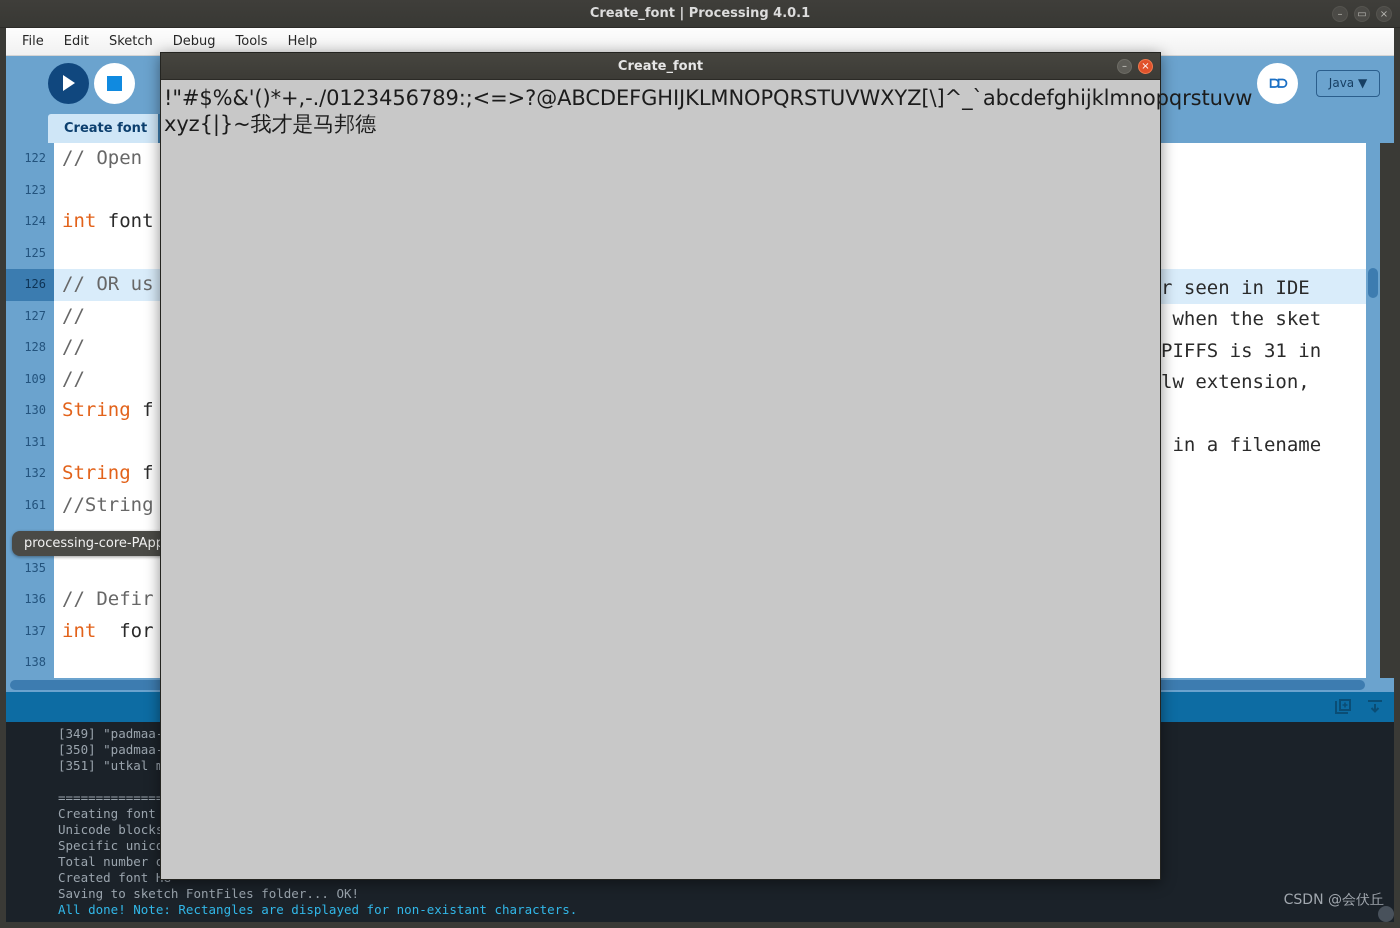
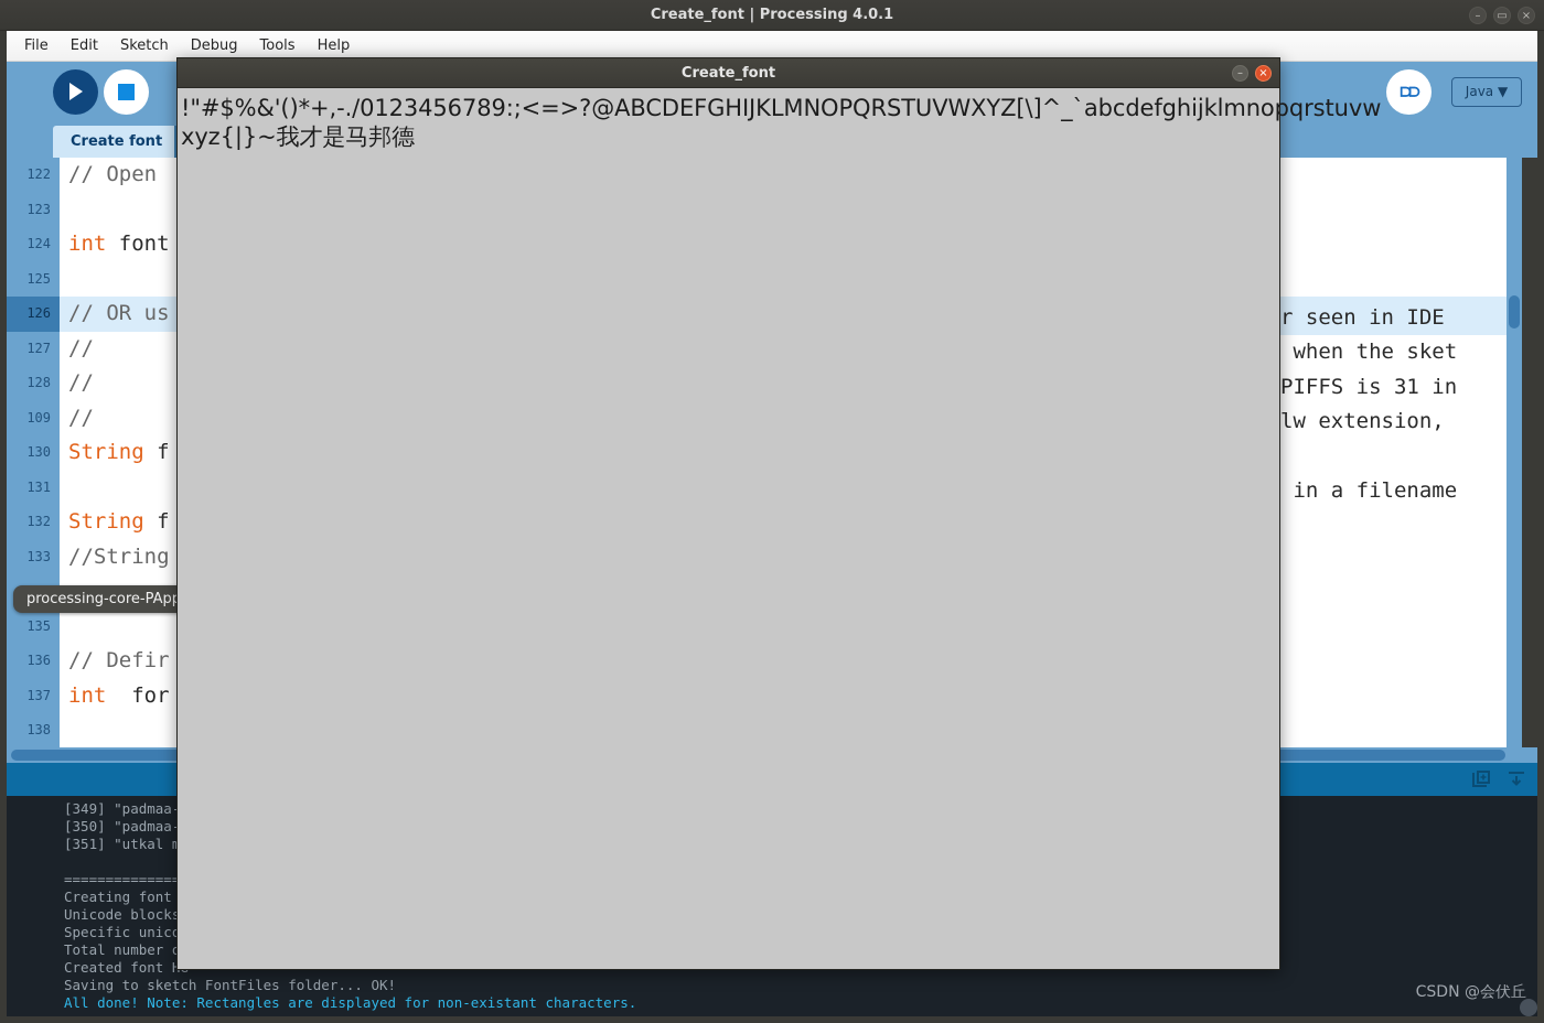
  Create_font | Processing 4.0.1
  –
  ▭
  ×
  File
  Edit
  Sketch
  Debug
  Tools
  Help
  ⫐⫐
  Java ▼
  Create font
  122
  123
  124
  125
  126
  127
  128
  109
  130
  131
  132
- 161
+ 133
  135
  136
  137
  138
  // Open
  int font
  // OR us
  //
  //
  //
  String f
  String f
  //String
  // Defir
  int for
  processing-core-PAp
  [349] "padmaa
  [350] "padmaa
  [351] "utkal
  =============
  Creating font
  Unicode block
  Specific unic
  Total number
  Created font
  Saving to sketch FontFiles folder... OK!
  All done! Note: Rectangles are displayed for non-existant characters.
  CSDN @会伏丘
  Create_font
  –
  ×
  !"#$%&'()*+,-./0123456789:;<=>?@ABCDEFGHIJKLMNOPQRSTUVWXYZ[\]^_`abcdefghijklmnopqrstuvw
  xyz{|}~我才是马邦德
  r seen in IDE
  when the sket
  PIFFS is 31 in
  lw extension,
  in a filename
